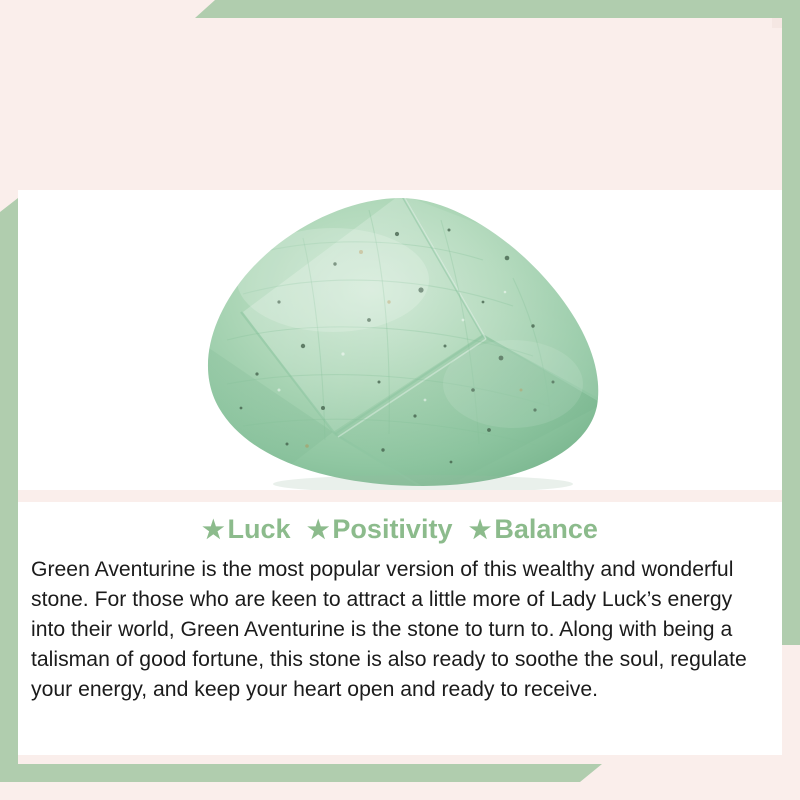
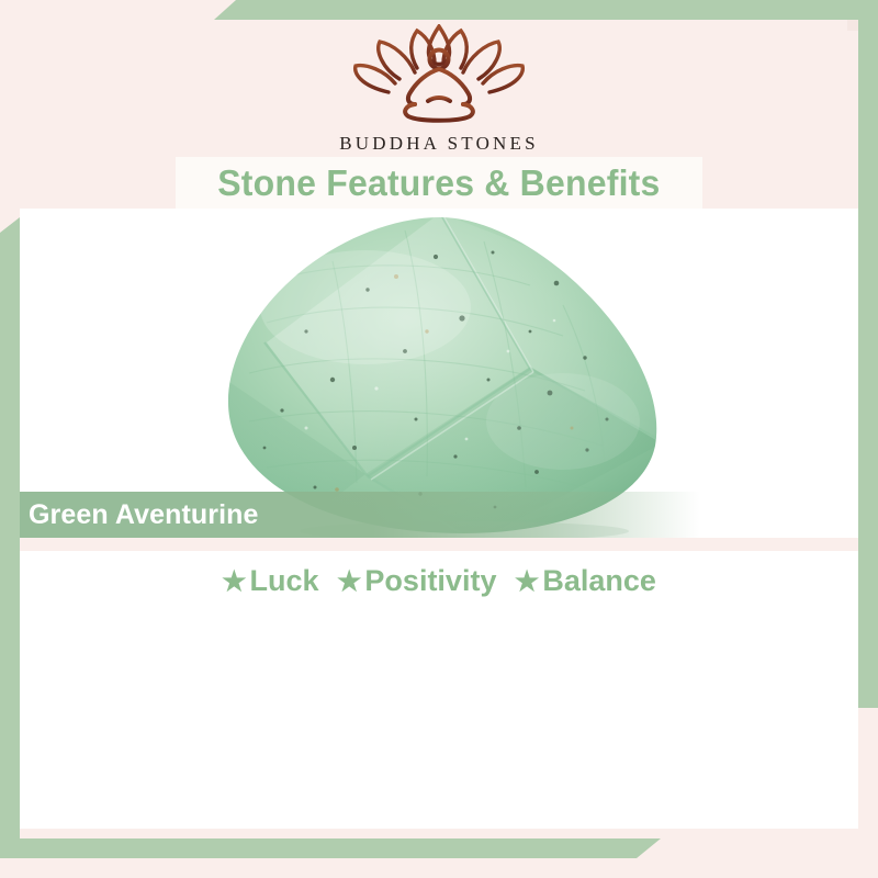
+ BUDDHA STONES
+ Stone Features & Benefits
+ Green Aventurine
  ★Luck ★Positivity ★Balance
- Green Aventurine is the most popular version of this wealthy and wonderful stone. For those who are keen to attract a little more of Lady Luck’s energy into their world, Green Aventurine is the stone to turn to. Along with being a talisman of good fortune, this stone is also ready to soothe the soul, regulate your energy, and keep your heart open and ready to receive.
